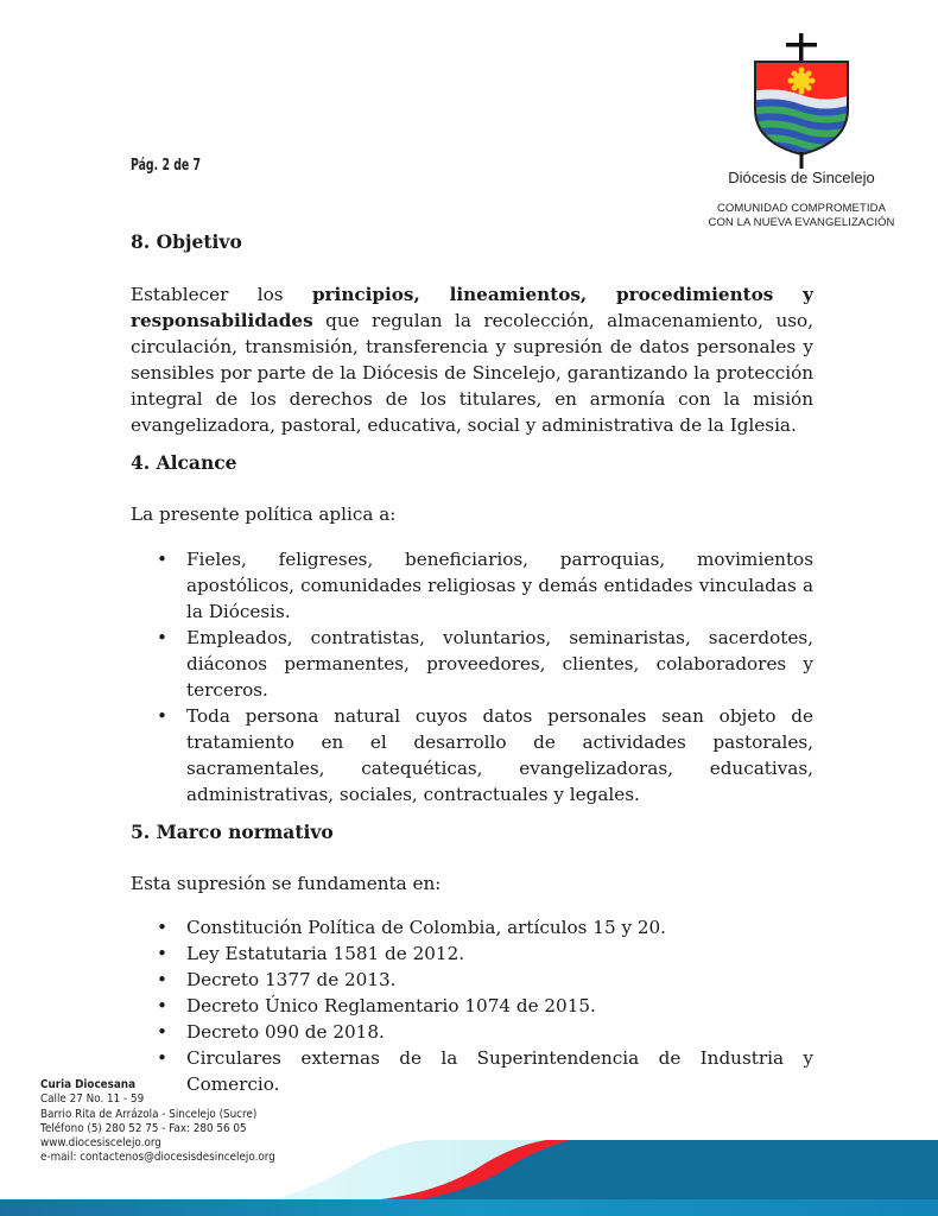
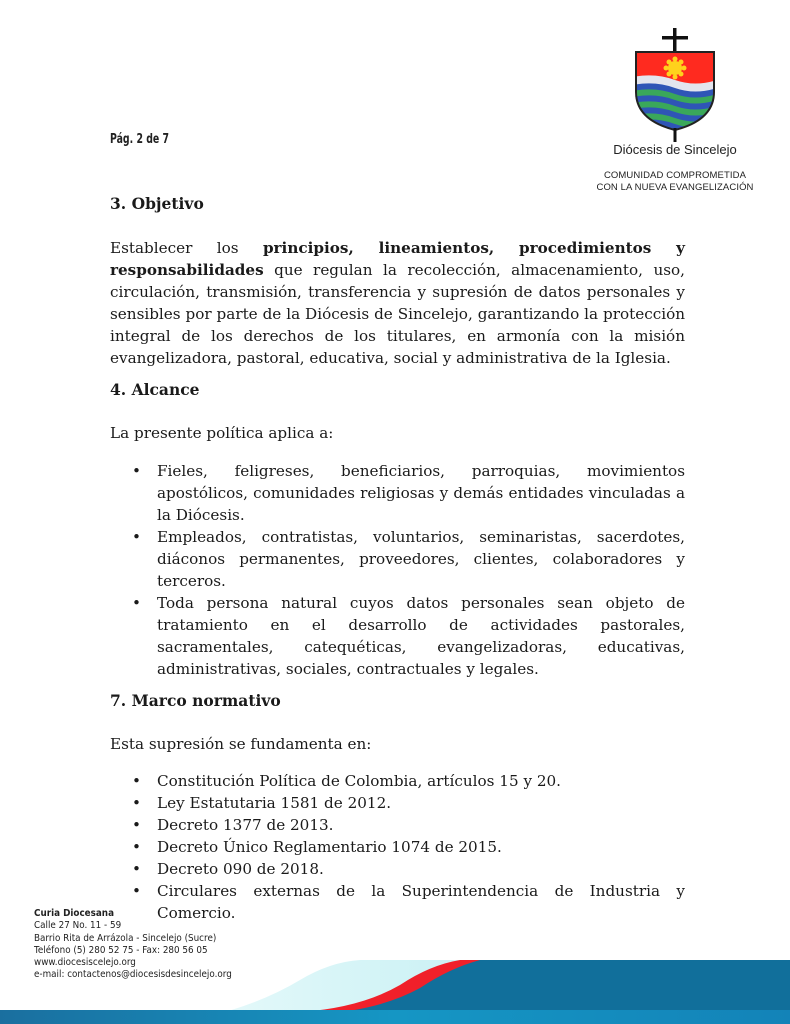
  Pág. 2 de 7
  Diócesis de Sincelejo
  COMUNIDAD COMPROMETIDA
  CON LA NUEVA EVANGELIZACIÓN
- 8. Objetivo
+ 3. Objetivo
  Establecer los principios, lineamientos, procedimientos y responsabilidades que regulan la recolección, almacenamiento, uso, circulación, transmisión, transferencia y supresión de datos personales y sensibles por parte de la Diócesis de Sincelejo, garantizando la protección integral de los derechos de los titulares, en armonía con la misión evangelizadora, pastoral, educativa, social y administrativa de la Iglesia.
  4. Alcance
  La presente política aplica a:
  •
  Fieles, feligreses, beneficiarios, parroquias, movimientos apostólicos, comunidades religiosas y demás entidades vinculadas a la Diócesis.
  •
  Empleados, contratistas, voluntarios, seminaristas, sacerdotes, diáconos permanentes, proveedores, clientes, colaboradores y terceros.
  •
  Toda persona natural cuyos datos personales sean objeto de tratamiento en el desarrollo de actividades pastorales, sacramentales, catequéticas, evangelizadoras, educativas, administrativas, sociales, contractuales y legales.
- 5. Marco normativo
+ 7. Marco normativo
  Esta supresión se fundamenta en:
  •
  Constitución Política de Colombia, artículos 15 y 20.
  •
  Ley Estatutaria 1581 de 2012.
  •
  Decreto 1377 de 2013.
  •
  Decreto Único Reglamentario 1074 de 2015.
  •
  Decreto 090 de 2018.
  •
  Circulares externas de la Superintendencia de Industria y Comercio.
  Curia Diocesana
  Calle 27 No. 11 - 59
  Barrio Rita de Arrázola - Sincelejo (Sucre)
  Teléfono (5) 280 52 75 - Fax: 280 56 05
  www.diocesiscelejo.org
  e-mail: contactenos@diocesisdesincelejo.org
